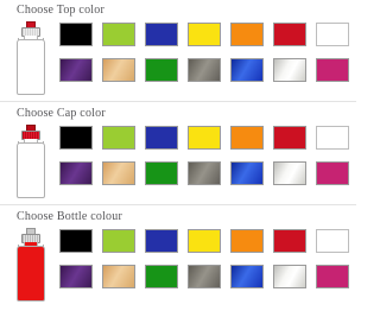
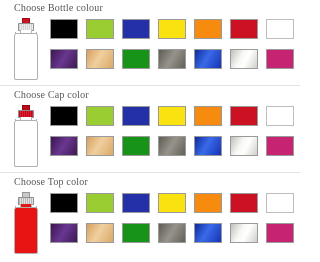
- Choose Top color
+ Choose Bottle colour
  Choose Cap color
- Choose Bottle colour
+ Choose Top color
